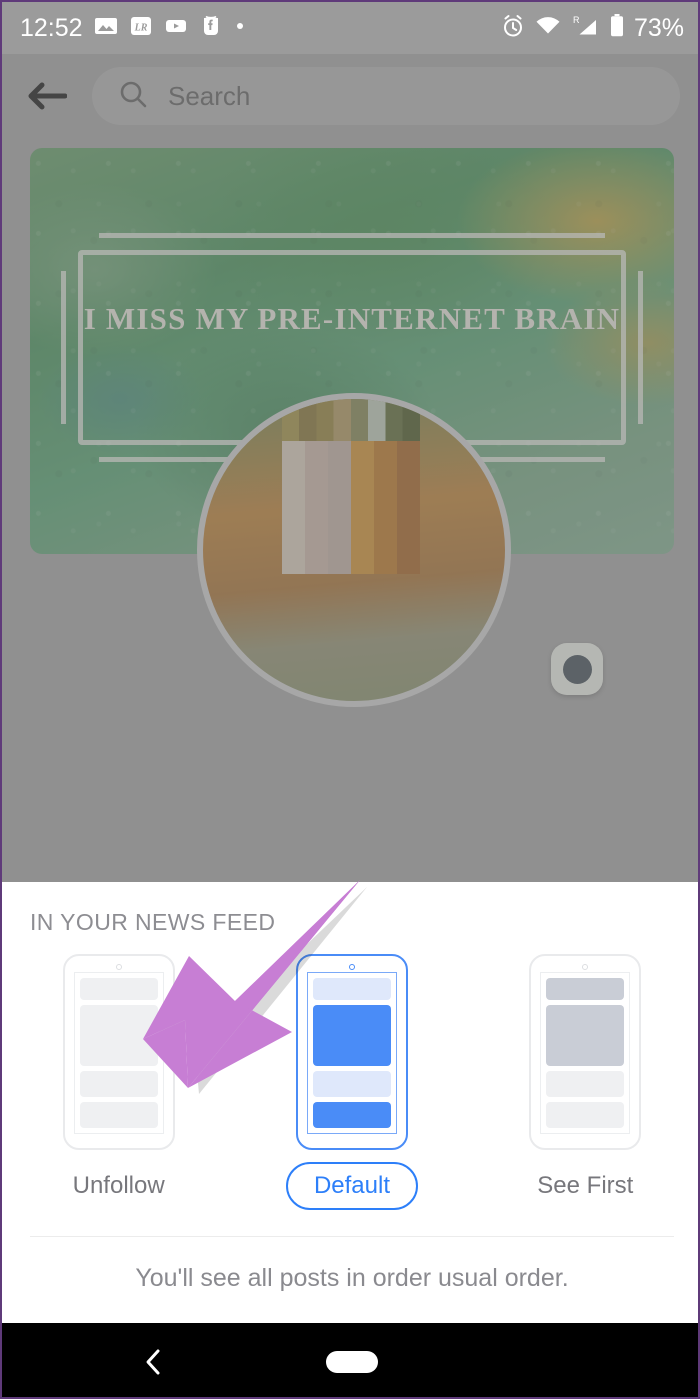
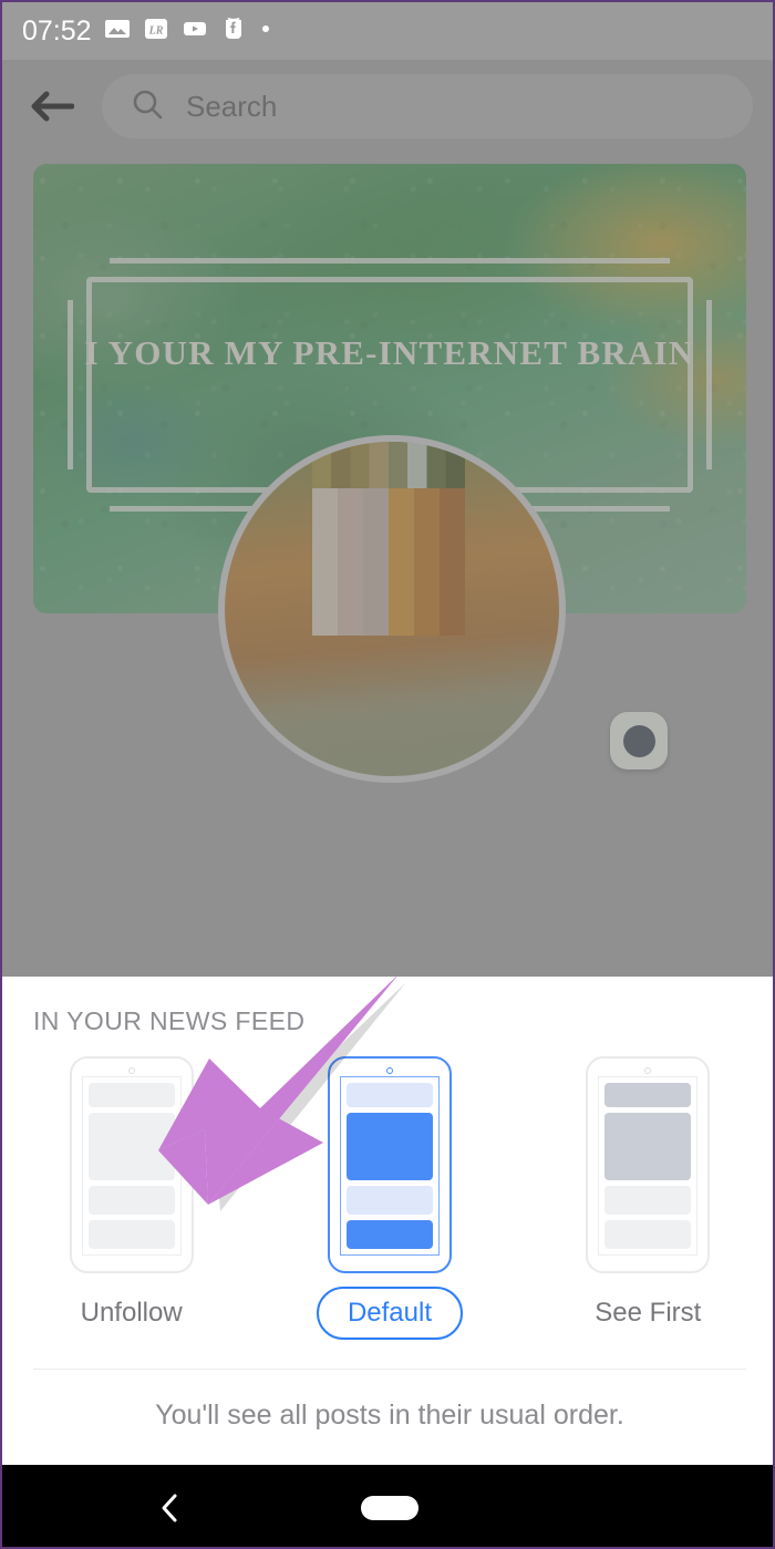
- 12:52
+ 07:52
  LR
- R
- 73%
  Search
- I MISS MY PRE-INTERNET BRAIN
+ I YOUR MY PRE-INTERNET BRAIN
  IN YOUR NEWS FEED
  Unfollow
  Default
  See First
- You'll see all posts in order usual order.
+ You'll see all posts in their usual order.
